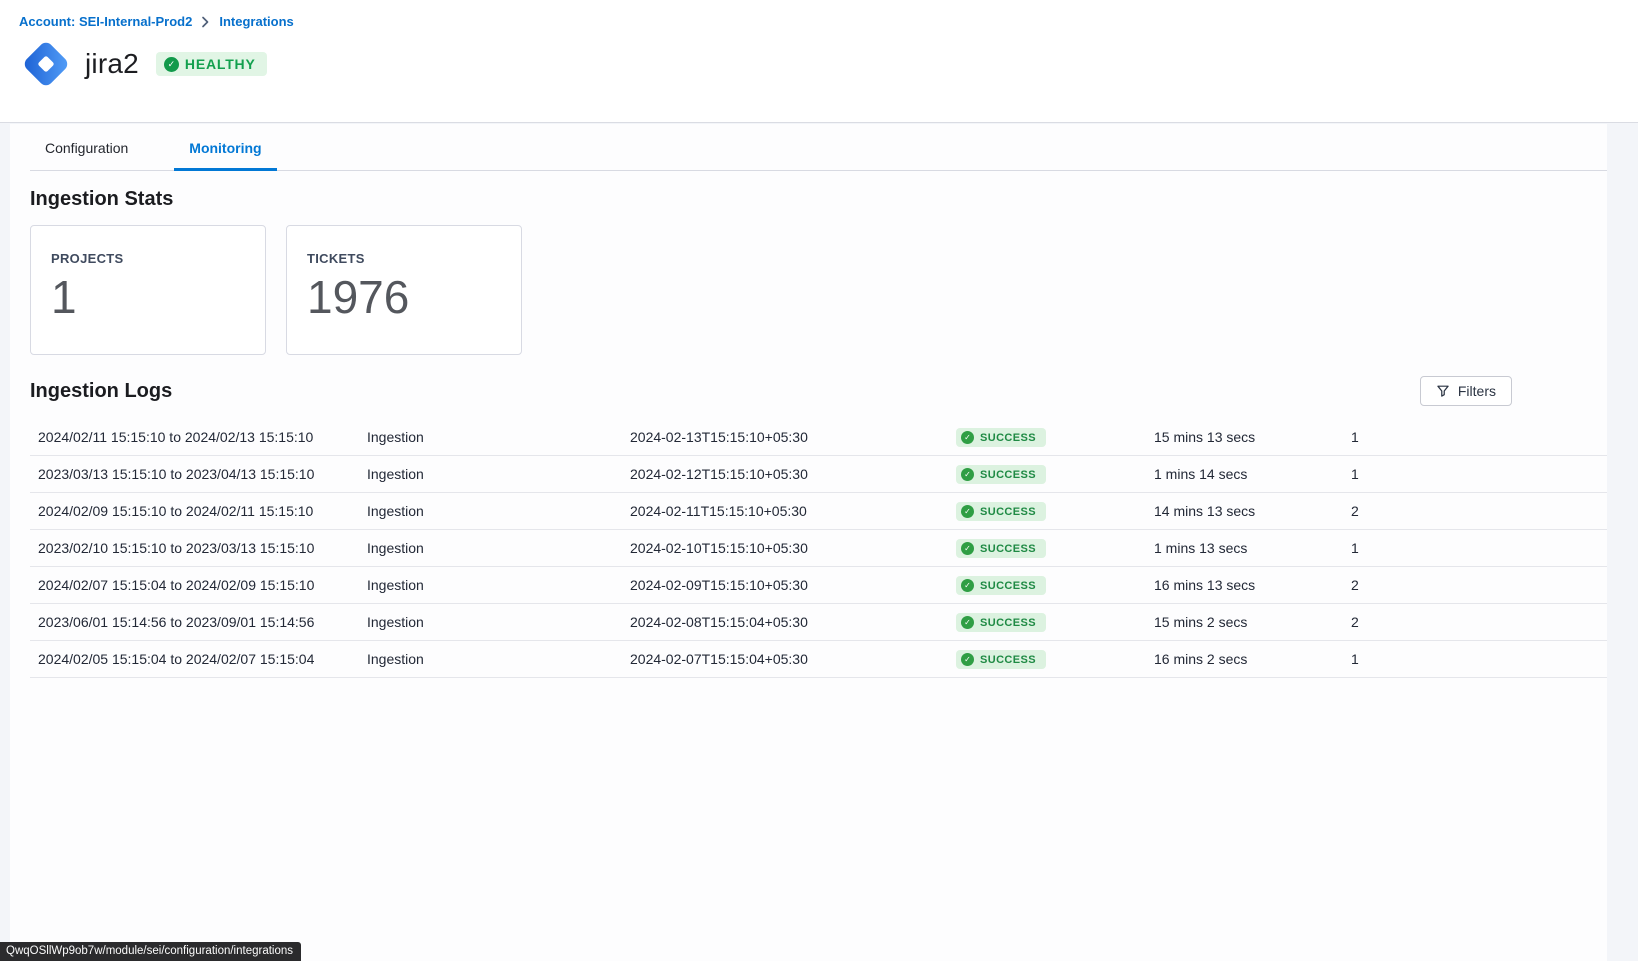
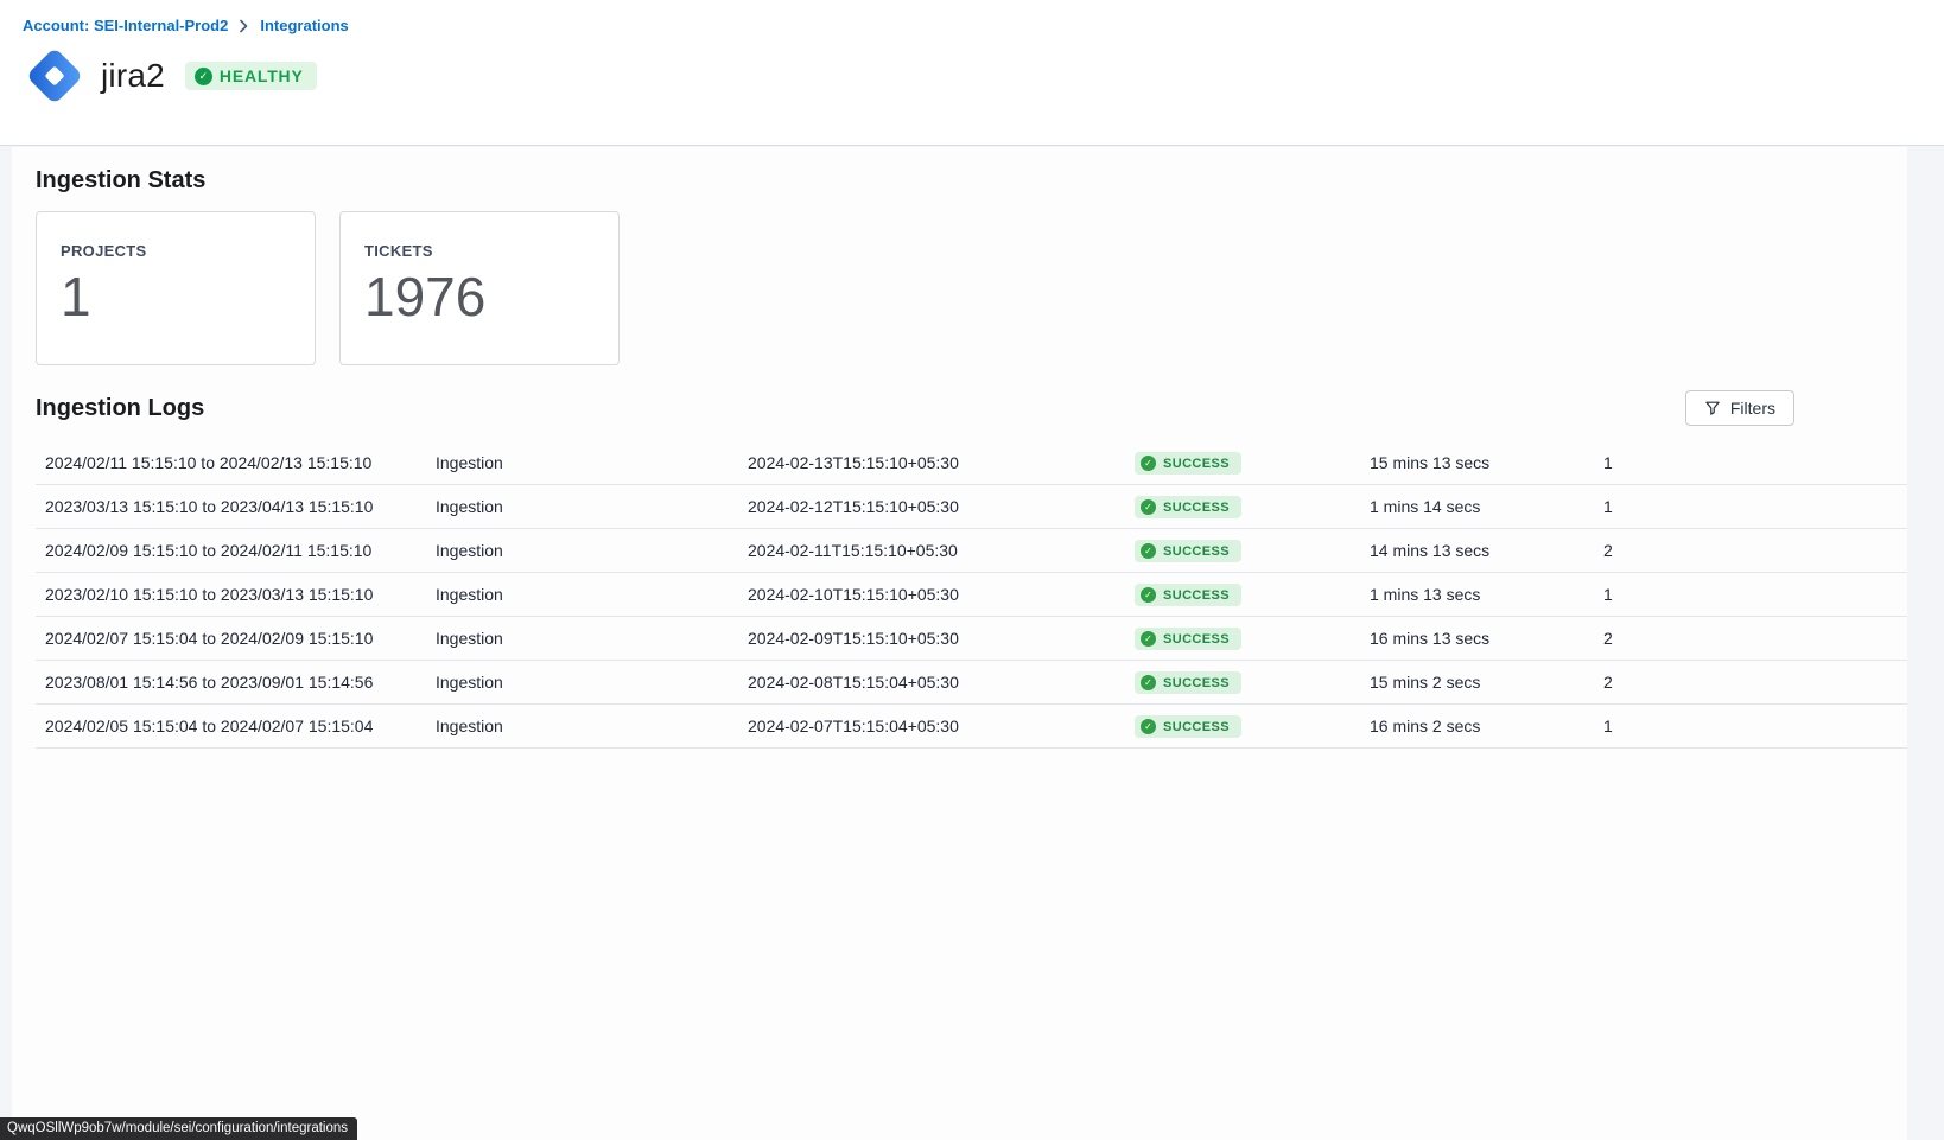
  Account: SEI-Internal-Prod2
  Integrations
  jira2
  HEALTHY
- Configuration
- Monitoring
  Ingestion Stats
  PROJECTS
  1
  TICKETS
  1976
  Ingestion Logs
  Filters
  2024/02/11 15:15:10 to 2024/02/13 15:15:10
  Ingestion
  2024-02-13T15:15:10+05:30
  SUCCESS
  15 mins 13 secs
  1
  2023/03/13 15:15:10 to 2023/04/13 15:15:10
  Ingestion
  2024-02-12T15:15:10+05:30
  SUCCESS
  1 mins 14 secs
  1
  2024/02/09 15:15:10 to 2024/02/11 15:15:10
  Ingestion
  2024-02-11T15:15:10+05:30
  SUCCESS
  14 mins 13 secs
  2
  2023/02/10 15:15:10 to 2023/03/13 15:15:10
  Ingestion
  2024-02-10T15:15:10+05:30
  SUCCESS
  1 mins 13 secs
  1
  2024/02/07 15:15:04 to 2024/02/09 15:15:10
  Ingestion
  2024-02-09T15:15:10+05:30
  SUCCESS
  16 mins 13 secs
  2
- 2023/06/01 15:14:56 to 2023/09/01 15:14:56
+ 2023/08/01 15:14:56 to 2023/09/01 15:14:56
  Ingestion
  2024-02-08T15:15:04+05:30
  SUCCESS
  15 mins 2 secs
  2
  2024/02/05 15:15:04 to 2024/02/07 15:15:04
  Ingestion
  2024-02-07T15:15:04+05:30
  SUCCESS
  16 mins 2 secs
  1
  QwqOSllWp9ob7w/module/sei/configuration/integrations
